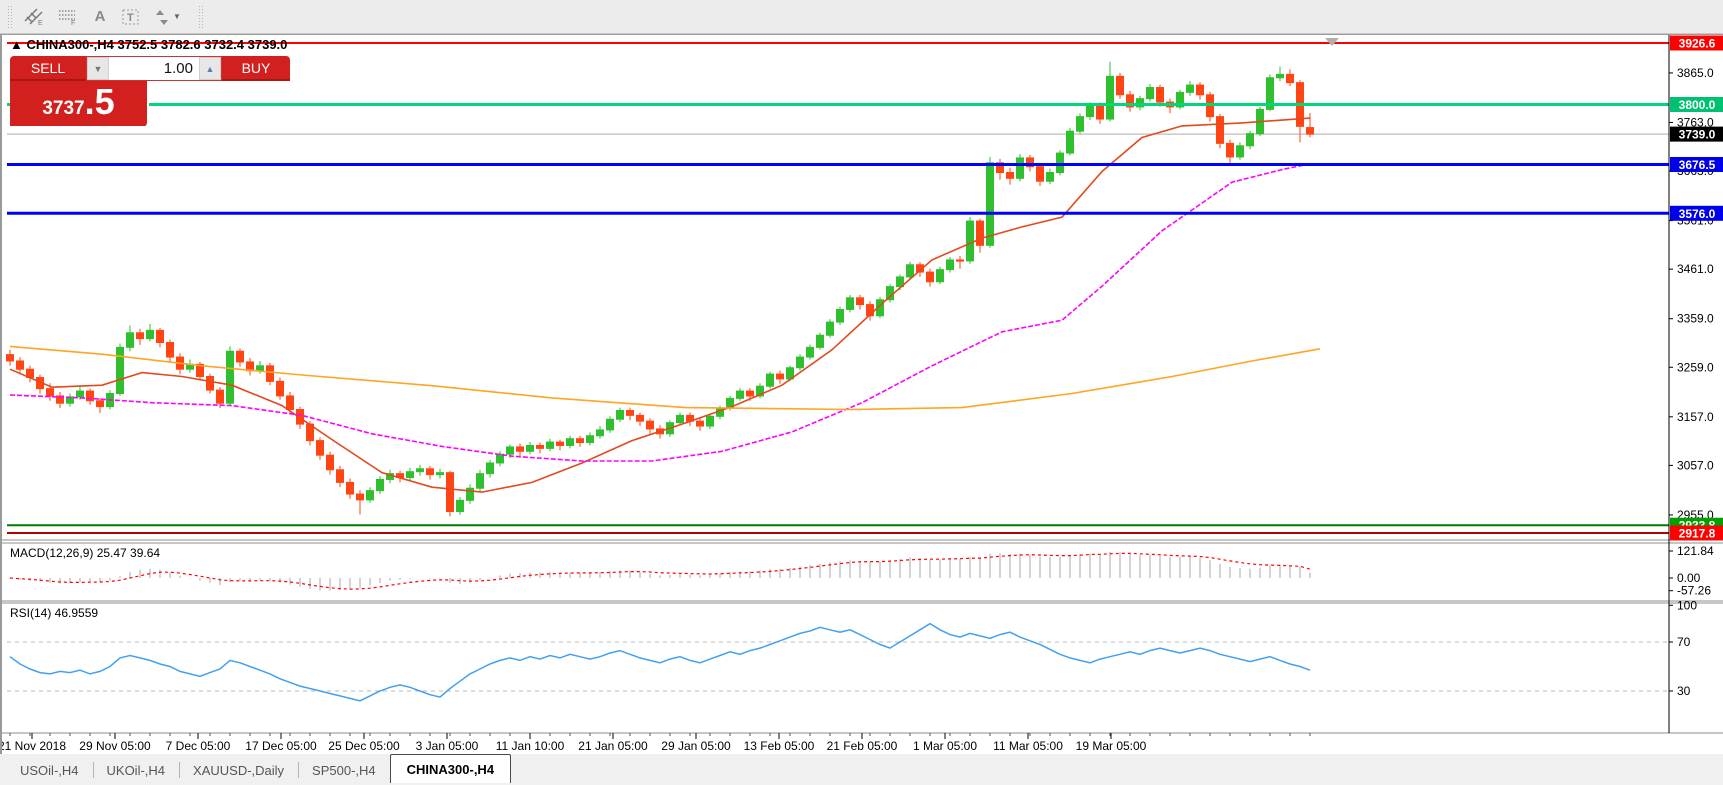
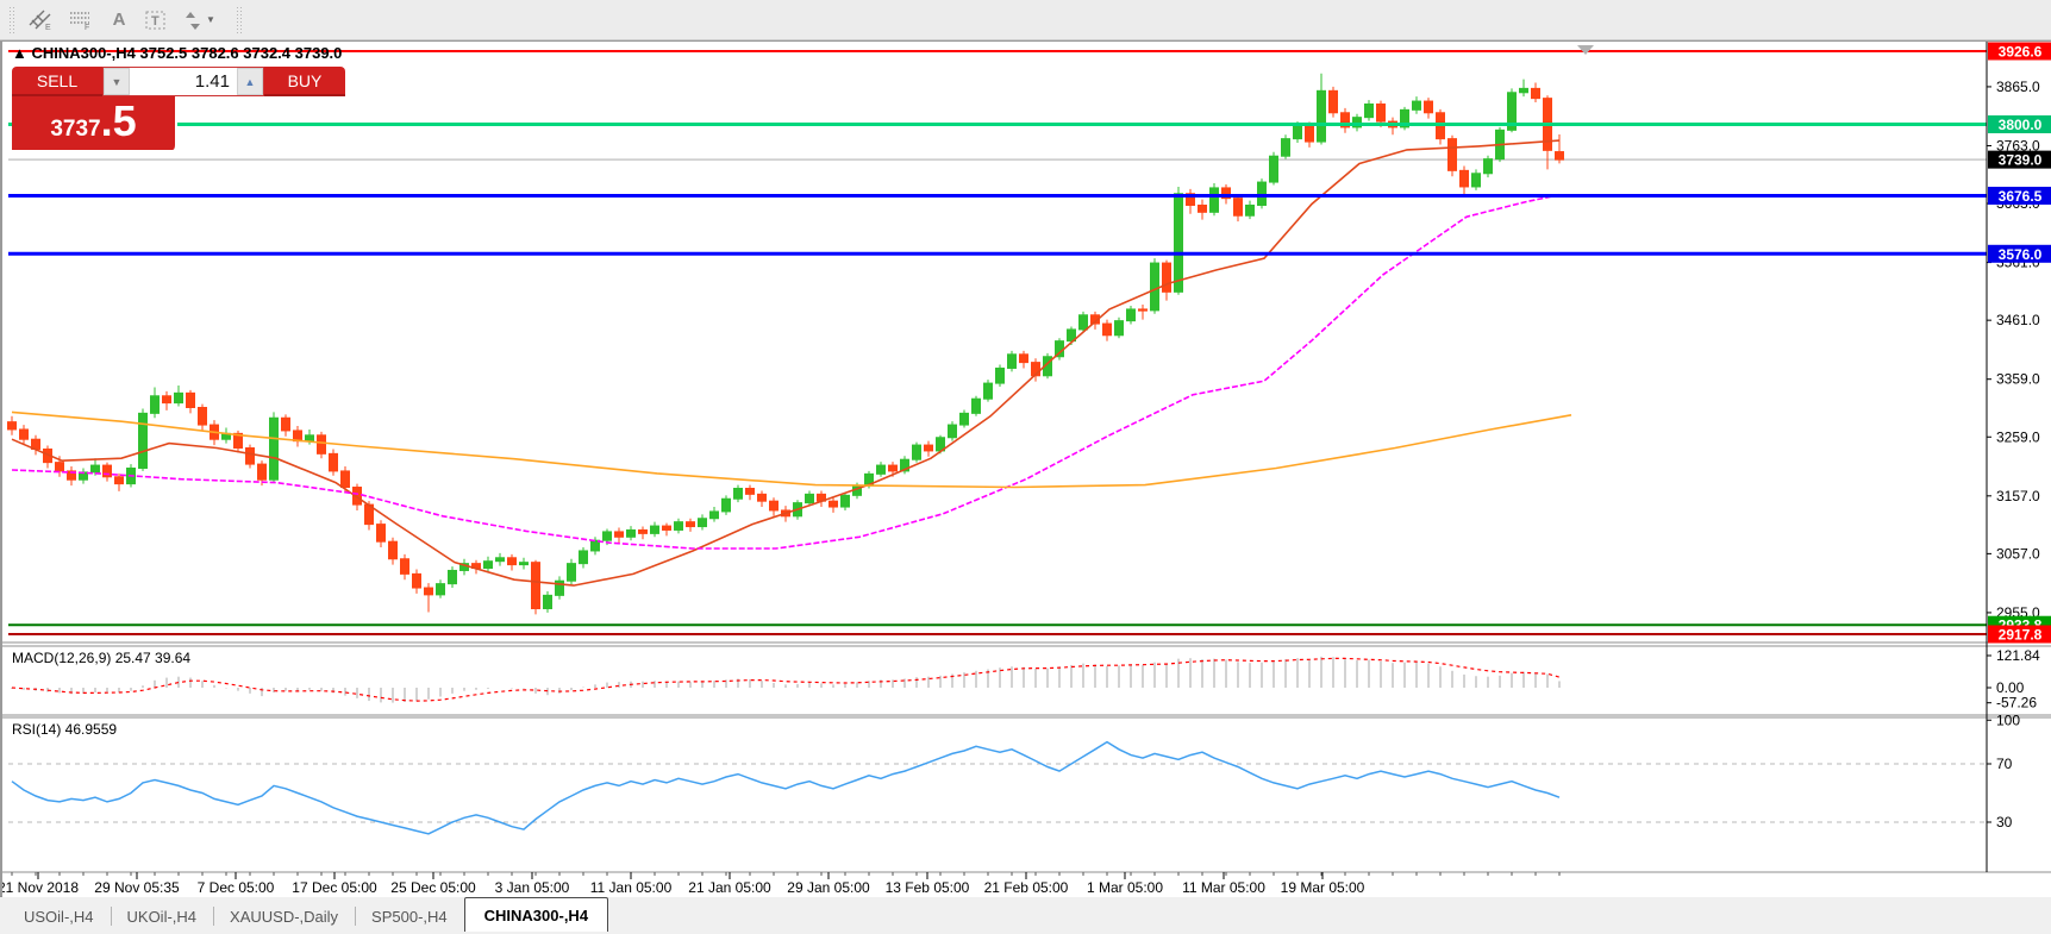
  A
  T
  ▼
  3865.0
  3763.0
  3461.0
  3359.0
  3259.0
  3157.0
  3057.0
  2955.0
  ▲ CHINA300-,H4 3752.5 3782.6 3732.4 3739.0
  MACD(12,26,9) 25.47 39.64
  121.84
  0.00
  -57.26
  RSI(14) 46.9559
  100
  70
  30
  21 Nov 2018
- 29 Nov 05:00
+ 29 Nov 05:35
  7 Dec 05:00
  17 Dec 05:00
  25 Dec 05:00
  3 Jan 05:00
- 11 Jan 10:00
+ 11 Jan 05:00
  21 Jan 05:00
  29 Jan 05:00
  13 Feb 05:00
  21 Feb 05:00
  1 Mar 05:00
  11 Mar 05:00
  19 Mar 05:00
  3926.6
  3800.0
  3676.5
  3576.0
  2917.8
  3739.0
  SELL
  ▼
- 1.00
+ 1.41
  ▲
  BUY
  3737
  .5
  USOil-,H4
  UKOil-,H4
  XAUUSD-,Daily
  SP500-,H4
  CHINA300-,H4
